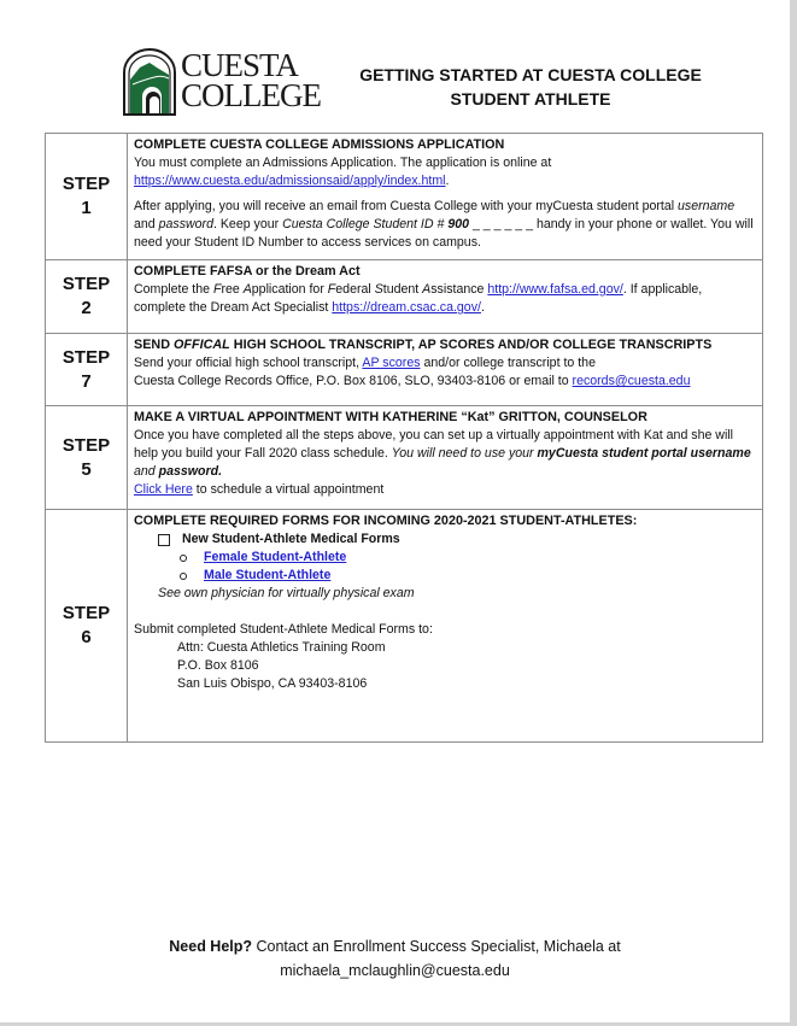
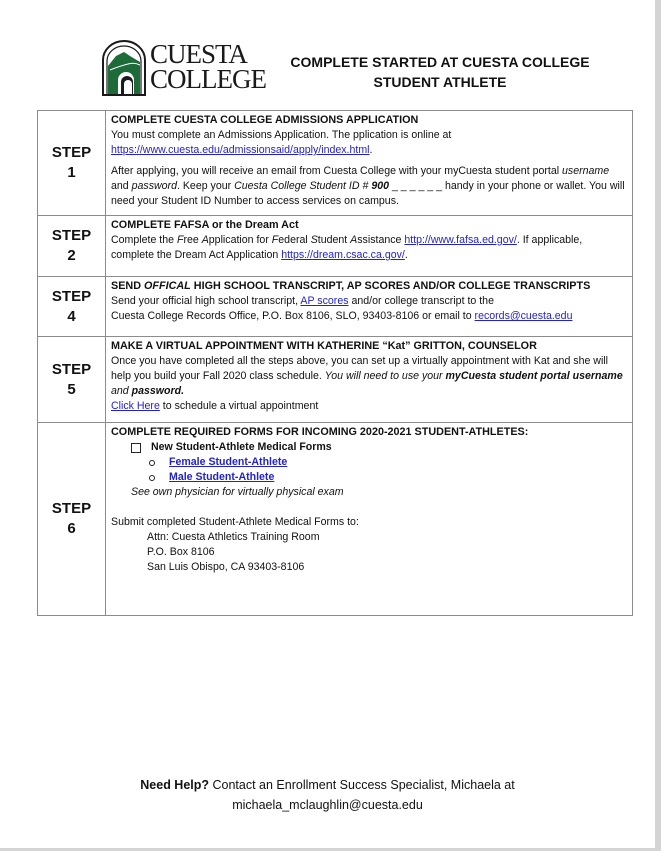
  CUESTA
  COLLEGE
- GETTING STARTED AT CUESTA COLLEGE
+ COMPLETE STARTED AT CUESTA COLLEGE
  STUDENT ATHLETE
- STEP 1	COMPLETE CUESTA COLLEGE ADMISSIONS APPLICATION You must complete an Admissions Application. The application is online at https://www.cuesta.edu/admissionsaid/apply/index.html. After applying, you will receive an email from Cuesta College with your myCuesta student portal username and password. Keep your Cuesta College Student ID # 900 _ _ _ _ _ _ handy in your phone or wallet. You will need your Student ID Number to access services on campus.
+ STEP 1	COMPLETE CUESTA COLLEGE ADMISSIONS APPLICATION You must complete an Admissions Application. The pplication is online at https://www.cuesta.edu/admissionsaid/apply/index.html. After applying, you will receive an email from Cuesta College with your myCuesta student portal username and password. Keep your Cuesta College Student ID # 900 _ _ _ _ _ _ handy in your phone or wallet. You will need your Student ID Number to access services on campus.
- STEP 2	COMPLETE FAFSA or the Dream Act Complete the Free Application for Federal Student Assistance http://www.fafsa.ed.gov/. If applicable, complete the Dream Act Specialist https://dream.csac.ca.gov/.
+ STEP 2	COMPLETE FAFSA or the Dream Act Complete the Free Application for Federal Student Assistance http://www.fafsa.ed.gov/. If applicable, complete the Dream Act Application https://dream.csac.ca.gov/.
- STEP 7	SEND OFFICAL HIGH SCHOOL TRANSCRIPT, AP SCORES AND/OR COLLEGE TRANSCRIPTS Send your official high school transcript, AP scores and/or college transcript to the Cuesta College Records Office, P.O. Box 8106, SLO, 93403-8106 or email to records@cuesta.edu
+ STEP 4	SEND OFFICAL HIGH SCHOOL TRANSCRIPT, AP SCORES AND/OR COLLEGE TRANSCRIPTS Send your official high school transcript, AP scores and/or college transcript to the Cuesta College Records Office, P.O. Box 8106, SLO, 93403-8106 or email to records@cuesta.edu
  STEP 5	MAKE A VIRTUAL APPOINTMENT WITH KATHERINE “Kat” GRITTON, COUNSELOR Once you have completed all the steps above, you can set up a virtually appointment with Kat and she will help you build your Fall 2020 class schedule. You will need to use your myCuesta student portal username and password. Click Here to schedule a virtual appointment
  STEP 6	COMPLETE REQUIRED FORMS FOR INCOMING 2020-2021 STUDENT-ATHLETES: New Student-Athlete Medical Forms Female Student-Athlete Male Student-Athlete See own physician for virtually physical exam Submit completed Student-Athlete Medical Forms to: Attn: Cuesta Athletics Training Room P.O. Box 8106 San Luis Obispo, CA 93403-8106
  Need Help? Contact an Enrollment Success Specialist, Michaela at
  michaela_mclaughlin@cuesta.edu
